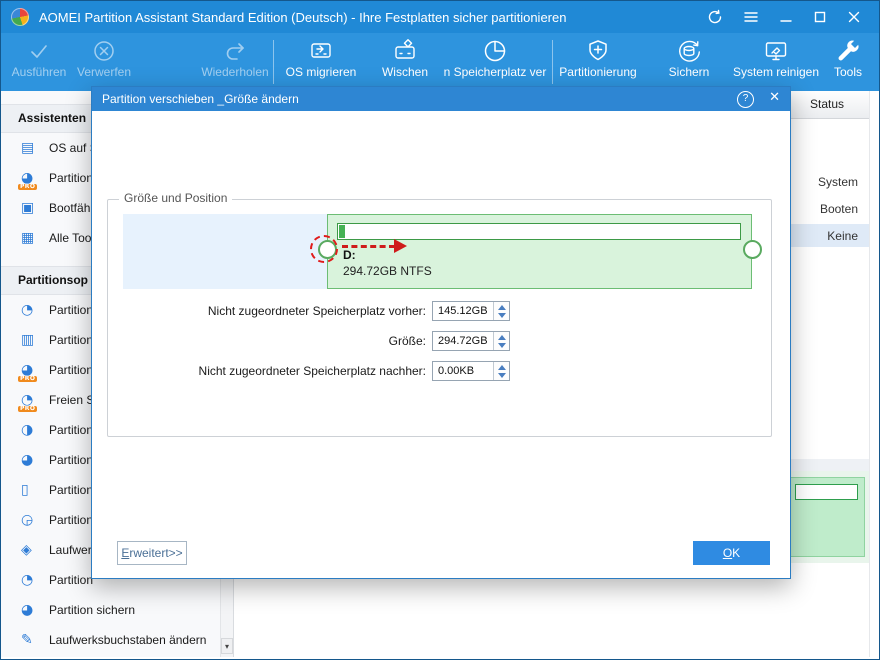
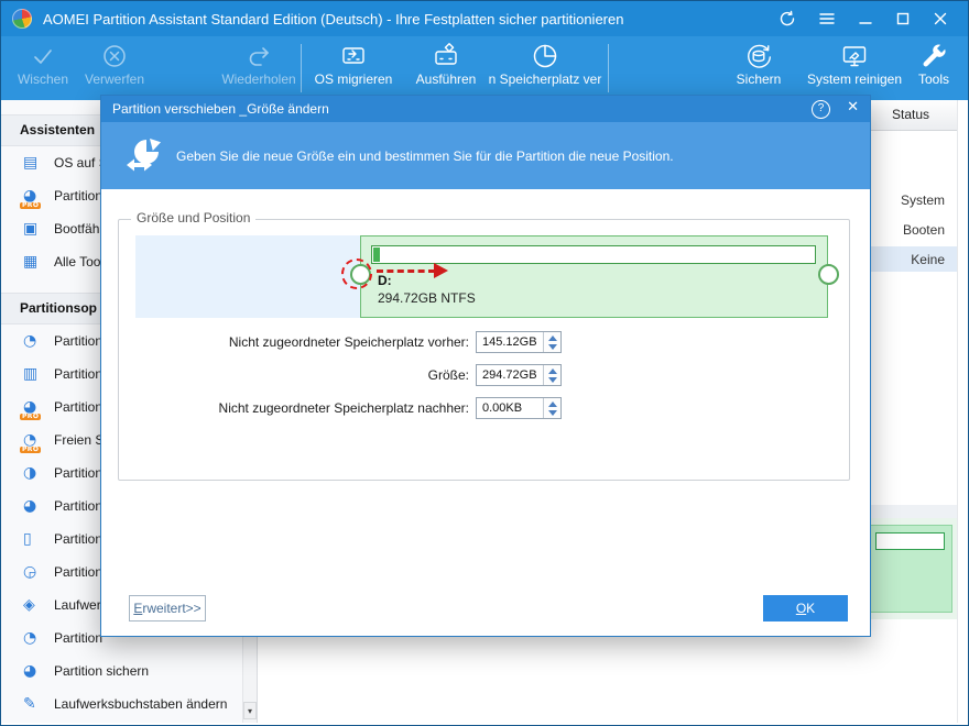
  AOMEI Partition Assistant Standard Edition (Deutsch) - Ihre Festplatten sicher partitionieren
- Ausführen
+ Wischen
  Verwerfen
  Wiederholen
  OS migrieren
- Wischen
+ Ausführen
  n Speicherplatz ver
- Partitionierung
  Sichern
  System reinigen
  Tools
  Assistenten
  ▤
  OS auf
  ◕
  Partition
  ▣
  Bootfäh
  ▦
  Alle Too
  Partitionsop
  ◔
  Partition
  ▥
  Partition
  ◕
  Partition
  ◔
  Freien
  ◑
  Partition
  ◕
  Partition
  ▯
  Partition
  ◶
  Partition
  ◈
  Laufwer
  ◔
  Partition
  ◕
  Partition sichern
  ✎
  Laufwerksbuchstaben ändern
  ▾
  Status
  System
  Booten
  Keine
  Partition verschieben _Größe ändern
  ?
  ✕
+ Geben Sie die neue Größe ein und bestimmen Sie für die Partition die neue Position.
  Größe und Position
  D:
  294.72GB NTFS
  Nicht zugeordneter Speicherplatz vorher:
  145.12GB
  Größe:
  294.72GB
  Nicht zugeordneter Speicherplatz nachher:
  0.00KB
  Erweitert>>
  OK
